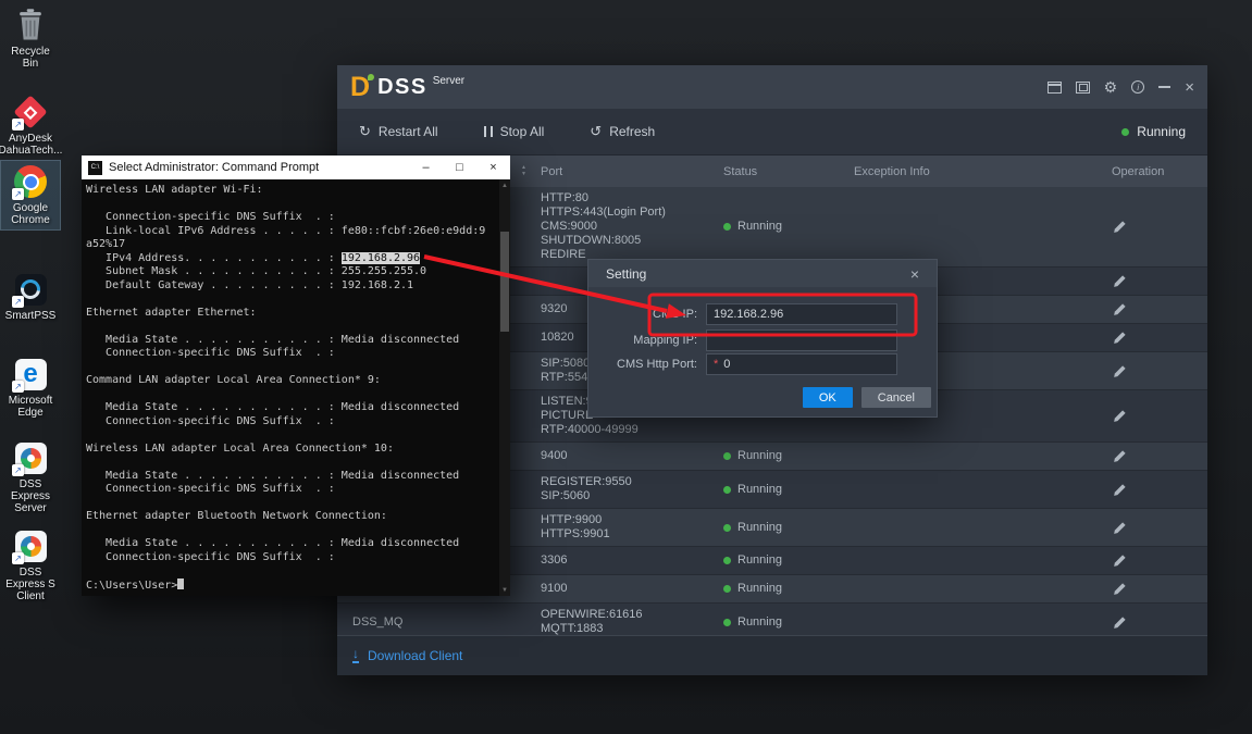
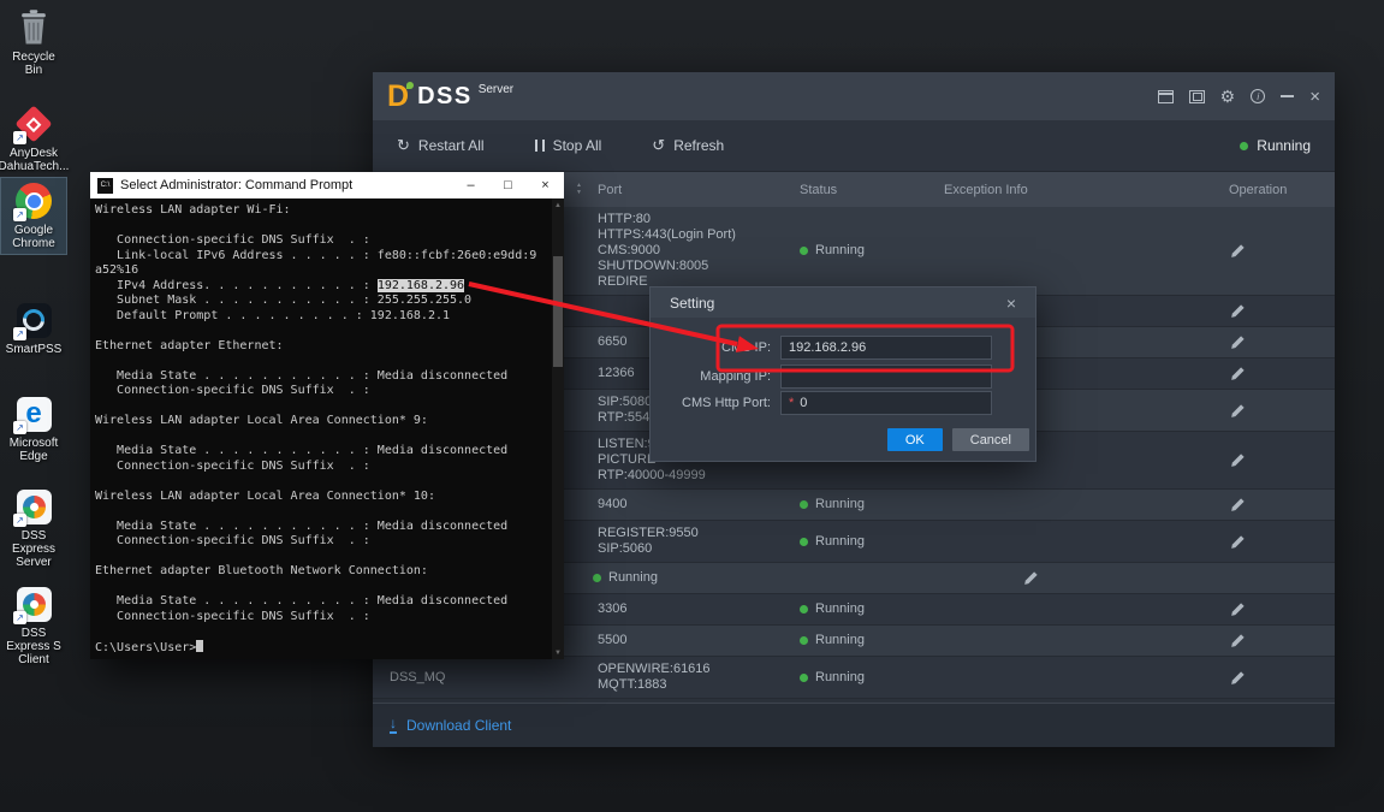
  Recycle Bin
  ↗
  AnyDesk
  DahuaTech...
  ↗
  Google
  Chrome
  ↗
  SmartPSS
  e
  ↗
  Microsoft
  Edge
  ↗
  DSS Express
  Server
  ↗
  DSS Express S
  Client
  D
  DSS
  Server
  ⚙
  i
  ×
  ↻
  Restart All
  Stop All
  ↺
  Refresh
  Running
  Port
  Status
  Exception Info
  Operation
  HTTP:80
  HTTPS:443(Login Port)
  CMS:9000
  SHUTDOWN:8005
  REDIRE
  Running
- 9320
+ 6650
- 10820
+ 12366
  SIP:508
  RTP:554
  LISTEN:
  PICTUR
  RTP:40000-49999
  9400
  Running
  REGISTER:9550
  SIP:5060
  Running
- HTTP:9900
- HTTPS:9901
  Running
  3306
  Running
- 9100
+ 5500
  Running
  DSS_MQ
  OPENWIRE:61616
  MQTT:1883
  Running
  ↓
  Download Client
  Setting
  ×
  192.168.2.96
  Mapping IP:
  CMS Http Port:
  *
  0
  OK
  Cancel
  Select Administrator: Command Prompt
  –
  □
  ×
  Wireless LAN adapter Wi-Fi:
  Connection-specific DNS Suffix . :
  Link-local IPv6 Address . . . . . : fe80::fcbf:26e0:e9dd:9
- a52%17
+ a52%16
  IPv4 Address. . . . . . . . . . . : 192.168.2.96
  Subnet Mask . . . . . . . . . . . : 255.255.255.0
- Default Gateway . . . . . . . . . : 192.168.2.1
+ Default Prompt . . . . . . . . . : 192.168.2.1
  Ethernet adapter Ethernet:
  Media State . . . . . . . . . . . : Media disconnected
  Connection-specific DNS Suffix . :
- Command LAN adapter Local Area Connection* 9:
+ Wireless LAN adapter Local Area Connection* 9:
  Media State . . . . . . . . . . . : Media disconnected
  Connection-specific DNS Suffix . :
  Wireless LAN adapter Local Area Connection* 10:
  Media State . . . . . . . . . . . : Media disconnected
  Connection-specific DNS Suffix . :
  Ethernet adapter Bluetooth Network Connection:
  Media State . . . . . . . . . . . : Media disconnected
  Connection-specific DNS Suffix . :
  C:\Users\User>
